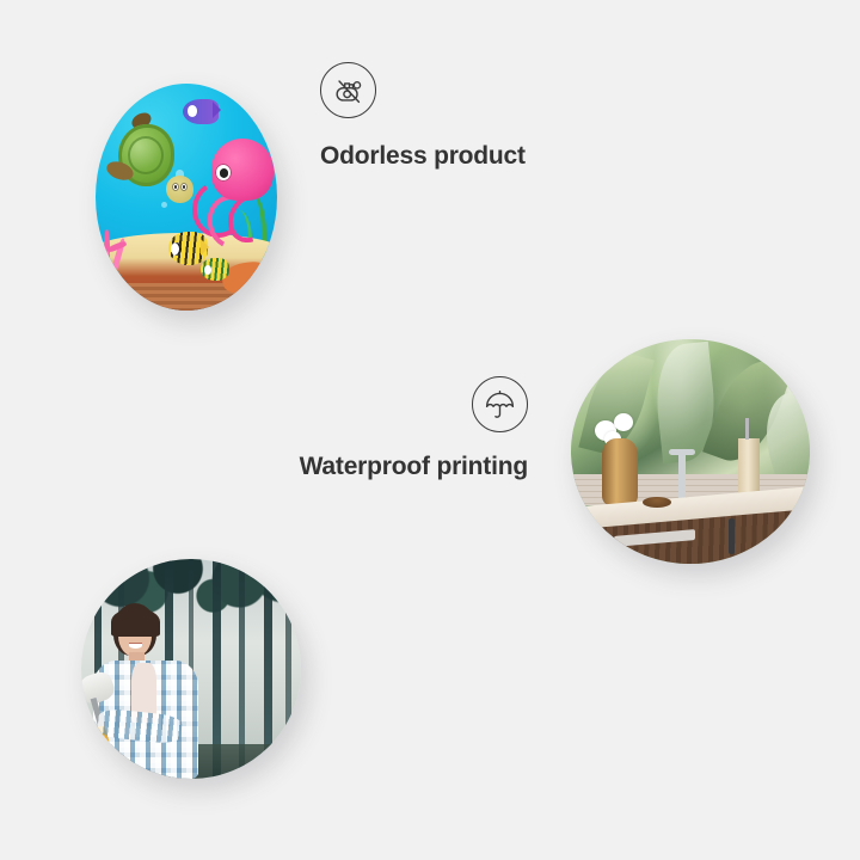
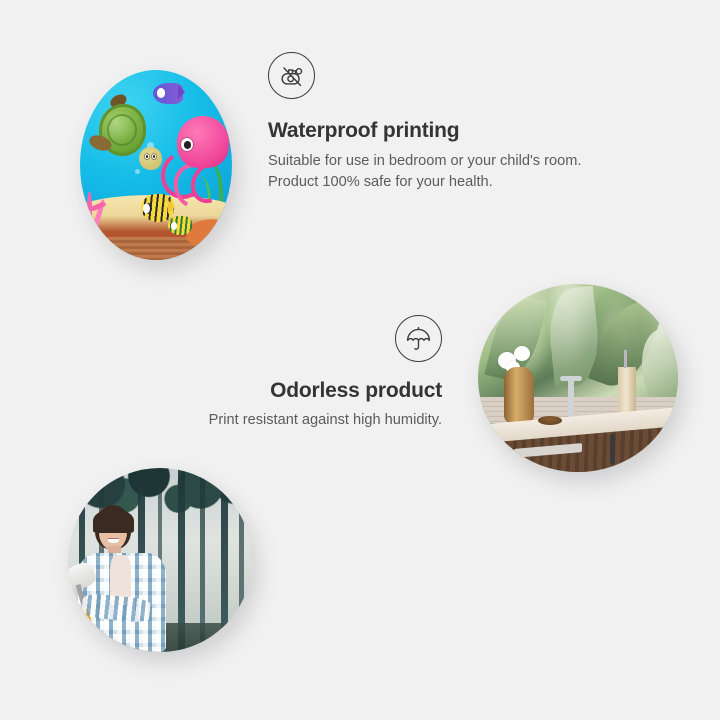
- Odorless product
+ Waterproof printing
+ Suitable for use in bedroom or your child's room. Product 100% safe for your health.
- Waterproof printing
+ Odorless product
+ Print resistant against high humidity.
